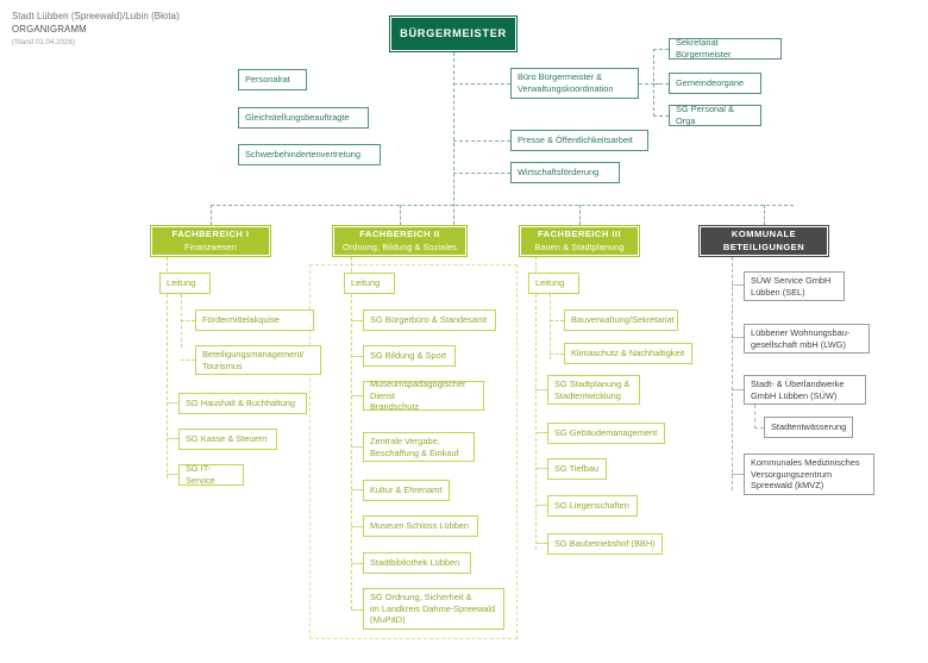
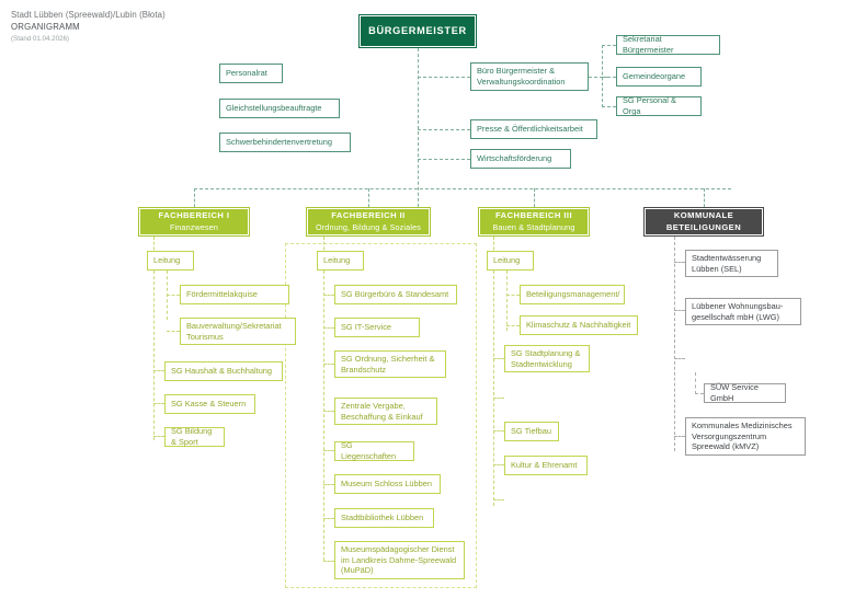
  Stadt Lübben (Spreewald)/Lubin (Błota)
  ORGANIGRAMM
  BÜRGERMEISTER
  Personalrat
  Gleichstellungsbeauftragte
  Schwerbehindertenvertretung
  Büro Bürgermeister &
  Verwaltungskoordination
  Presse & Öffentlichkeitsarbeit
  Wirtschaftsförderung
  Sekretariat Bürgermeister
  Gemeindeorgane
  SG Personal & Orga
  FACHBEREICH I
  Finanzwesen
  Leitung
  Fördermittelakquise
- Beteiligungsmanagement/
+ Bauverwaltung/Sekretariat
  Tourismus
  SG Haushalt & Buchhaltung
  SG Kasse & Steuern
- SG IT-Service
+ SG Bildung & Sport
  FACHBEREICH II
  Ordnung, Bildung & Soziales
  Leitung
  SG Bürgerbüro & Standesamt
- SG Bildung & Sport
+ SG IT-Service
- Museumspädagogischer Dienst
+ SG Ordnung, Sicherheit &
  Brandschutz
  Zentrale Vergabe,
  Beschaffung & Einkauf
- Kultur & Ehrenamt
+ SG Liegenschaften
  Museum Schloss Lübben
  Stadtbibliothek Lübben
- SG Ordnung, Sicherheit &
+ Museumspädagogischer Dienst
  im Landkreis Dahme-Spreewald
  (MuPäD)
  FACHBEREICH III
  Bauen & Stadtplanung
  Leitung
- Bauverwaltung/Sekretariat
+ Beteiligungsmanagement/
  Klimaschutz & Nachhaltigkeit
  SG Stadtplanung &
  Stadtentwicklung
- SG Gebäudemanagement
  SG Tiefbau
- SG Liegenschaften
+ Kultur & Ehrenamt
- SG Baubetriebshof (BBH)
  KOMMUNALE
  BETEILIGUNGEN
- SÜW Service GmbH
+ Stadtentwässerung
  Lübben (SEL)
  Lübbener Wohnungsbau-
  gesellschaft mbH (LWG)
- Stadt- & Überlandwerke
- GmbH Lübben (SÜW)
- Stadtentwässerung
+ SÜW Service GmbH
  Kommunales Medizinisches
  Versorgungszentrum
  Spreewald (kMVZ)
